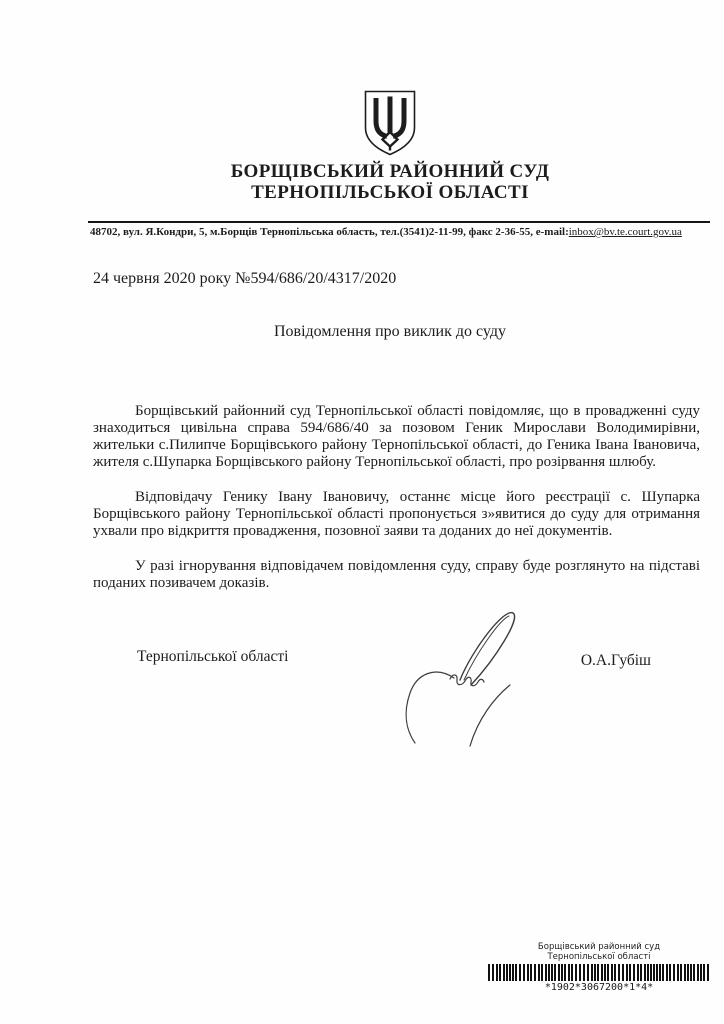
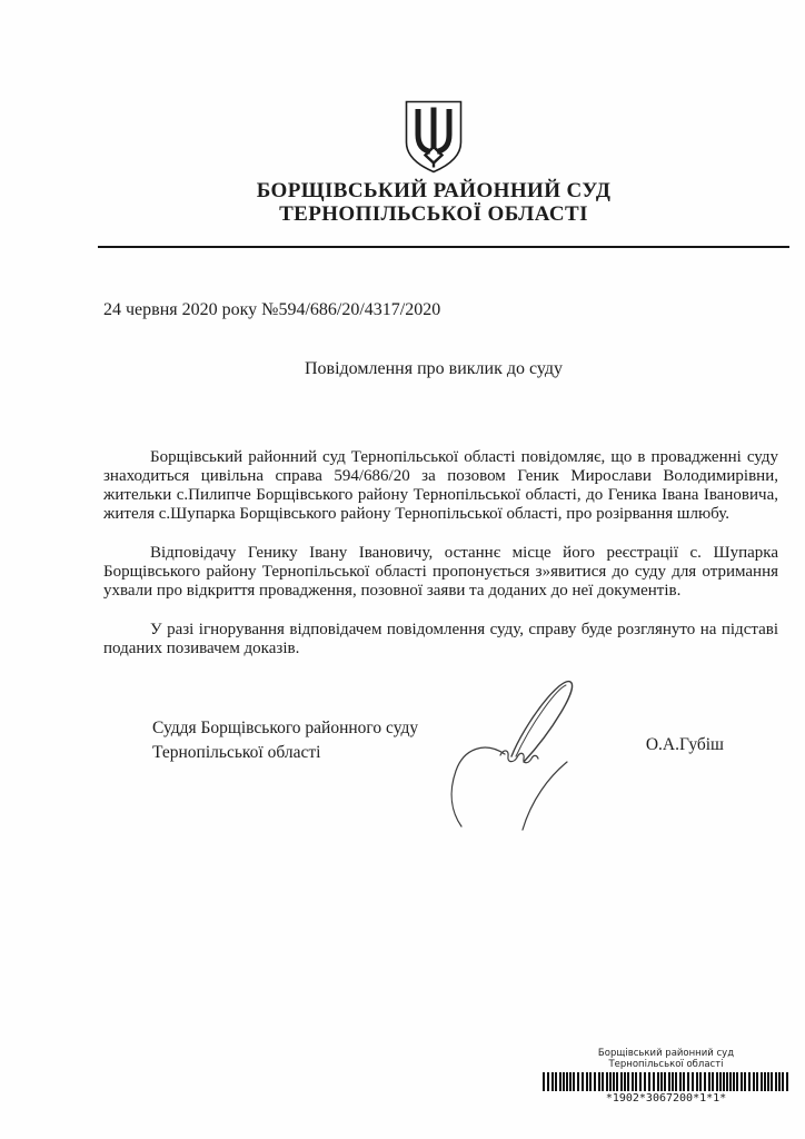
  БОРЩІВСЬКИЙ РАЙОННИЙ СУД
  ТЕРНОПІЛЬСЬКОЇ ОБЛАСТІ
- 48702, вул. Я.Кондри, 5, м.Борщів Тернопільська область, тел.(3541)2-11-99, факс 2-36-55, e-mail:inbox@bv.te.court.gov.ua
  24 червня 2020 року №594/686/20/4317/2020
  Повідомлення про виклик до суду
- Борщівський районний суд Тернопільської області повідомляє, що в провадженні суду знаходиться цивільна справа 594/686/40 за позовом Геник Мирослави Володимирівни, жительки с.Пилипче Борщівського району Тернопільської області, до Геника Івана Івановича, жителя с.Шупарка Борщівського району Тернопільської області, про розірвання шлюбу.
+ Борщівський районний суд Тернопільської області повідомляє, що в провадженні суду знаходиться цивільна справа 594/686/20 за позовом Геник Мирослави Володимирівни, жительки с.Пилипче Борщівського району Тернопільської області, до Геника Івана Івановича, жителя с.Шупарка Борщівського району Тернопільської області, про розірвання шлюбу.
  Відповідачу Генику Івану Івановичу, останнє місце його реєстрації с. Шупарка Борщівського району Тернопільської області пропонується з»явитися до суду для отримання ухвали про відкриття провадження, позовної заяви та доданих до неї документів.
  У разі ігнорування відповідачем повідомлення суду, справу буде розглянуто на підставі поданих позивачем доказів.
+ Суддя Борщівського районного суду
  Тернопільської області
  О.А.Губіш
  Борщівський районний суд
  Тернопільської області
- *1902*3067200*1*4*
+ *1902*3067200*1*1*
